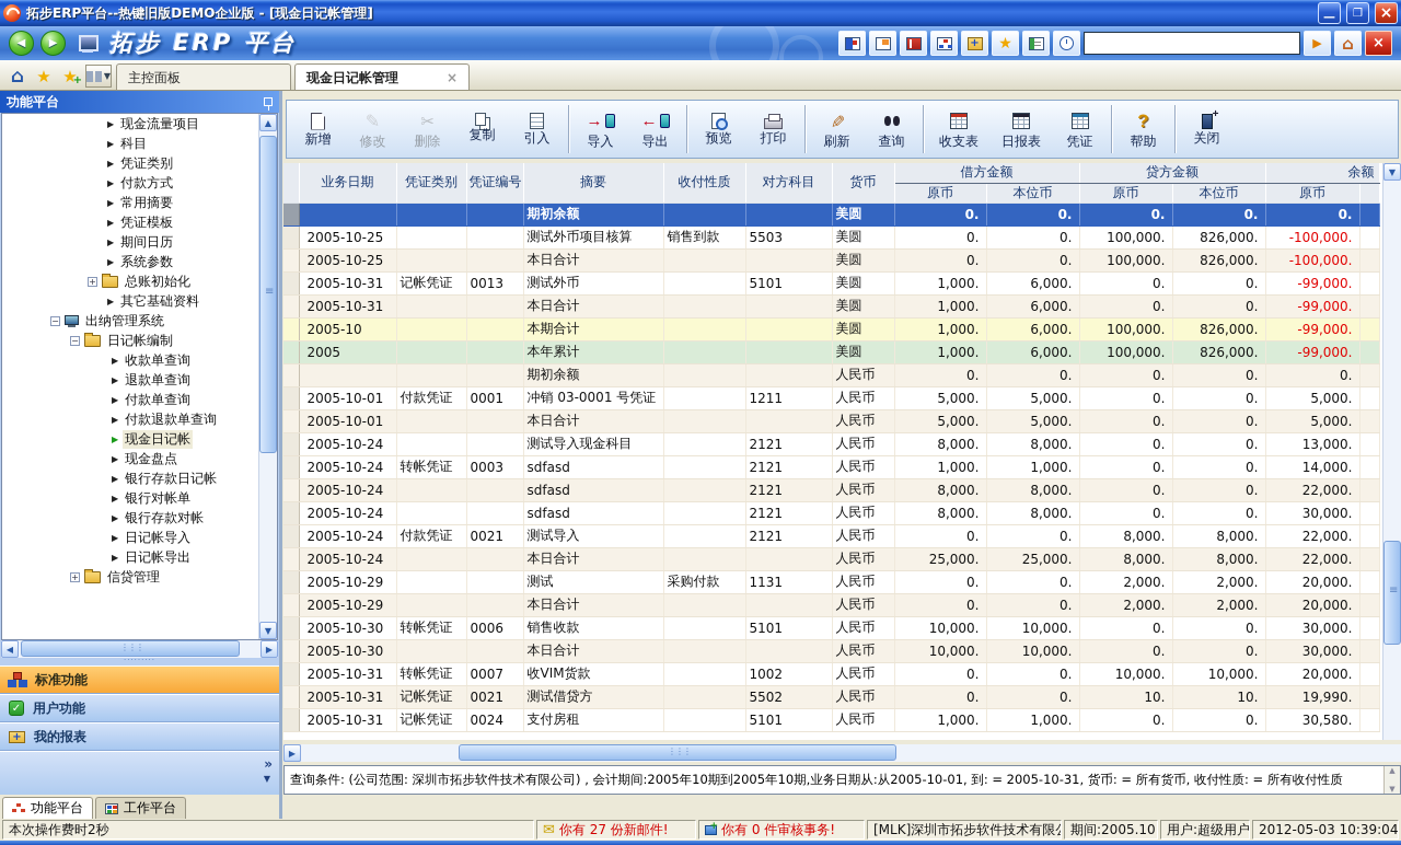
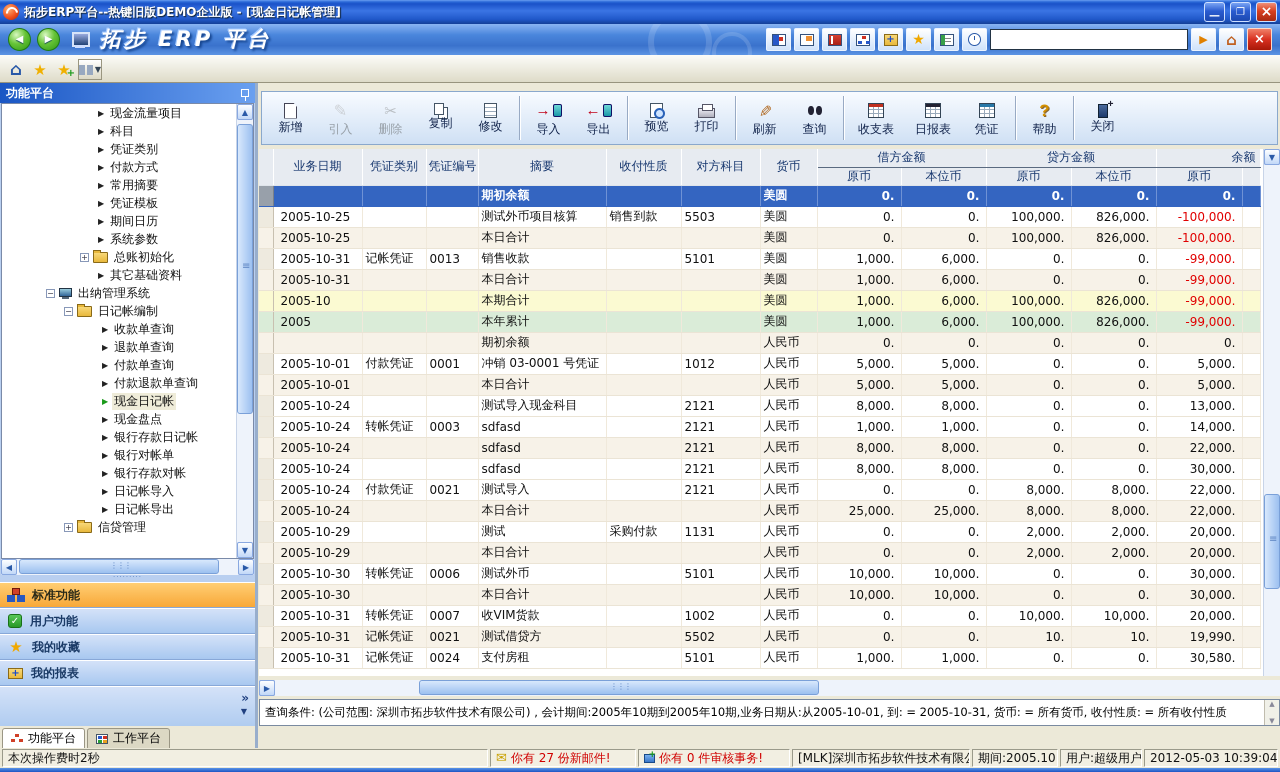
  拓步ERP平台--热键旧版DEMO企业版 - [现金日记帐管理]
  ◀
  ▶
  拓步 ERP 平台
  ⌂
  ★
  ★
  +
  ▼
- 主控面板
- 现金日记帐管理
- ×
  功能平台
  ▶
  现金流量项目
  ▶
  科目
  ▶
  凭证类别
  ▶
  付款方式
  ▶
  常用摘要
  ▶
  凭证模板
  ▶
  期间日历
  ▶
  系统参数
  +
  总账初始化
  ▶
  其它基础资料
  −
  出纳管理系统
  −
  日记帐编制
  ▶
  收款单查询
  ▶
  退款单查询
  ▶
  付款单查询
  ▶
  付款退款单查询
  ▶
  现金日记帐
  ▶
  现金盘点
  ▶
  银行存款日记帐
  ▶
  银行对帐单
  ▶
  银行存款对帐
  ▶
  日记帐导入
  ▶
  日记帐导出
  +
  信贷管理
  ▲
  ▼
  ◀
  ▶
  ·········
  标准功能
  用户功能
+ 我的收藏
  我的报表
  »
  ▼
  功能平台
  工作平台
  新增
- 修改
+ 引入
  删除
  复制
- 引入
+ 修改
  导入
  导出
  预览
  打印
  刷新
  查询
  收支表
  日报表
  凭证
  帮助
  关闭
  	业务日期	凭证类别	凭证编号	摘要	收付性质	对方科目	货币	借方金额	贷方金额	余额
  原币	本位币	原币	本位币	原币
  				期初余额			美圆	0.	0.	0.	0.	0.
  	2005-10-25			测试外币项目核算	销售到款	5503	美圆	0.	0.	100,000.	826,000.	-100,000.
  	2005-10-25			本日合计			美圆	0.	0.	100,000.	826,000.	-100,000.
- 	2005-10-31	记帐凭证	0013	测试外币		5101	美圆	1,000.	6,000.	0.	0.	-99,000.
+ 	2005-10-31	记帐凭证	0013	销售收款		5101	美圆	1,000.	6,000.	0.	0.	-99,000.
  	2005-10-31			本日合计			美圆	1,000.	6,000.	0.	0.	-99,000.
  	2005-10			本期合计			美圆	1,000.	6,000.	100,000.	826,000.	-99,000.
  	2005			本年累计			美圆	1,000.	6,000.	100,000.	826,000.	-99,000.
  				期初余额			人民币	0.	0.	0.	0.	0.
- 	2005-10-01	付款凭证	0001	冲销 03-0001 号凭证		1211	人民币	5,000.	5,000.	0.	0.	5,000.
+ 	2005-10-01	付款凭证	0001	冲销 03-0001 号凭证		1012	人民币	5,000.	5,000.	0.	0.	5,000.
  	2005-10-01			本日合计			人民币	5,000.	5,000.	0.	0.	5,000.
  	2005-10-24			测试导入现金科目		2121	人民币	8,000.	8,000.	0.	0.	13,000.
  	2005-10-24	转帐凭证	0003	sdfasd		2121	人民币	1,000.	1,000.	0.	0.	14,000.
  	2005-10-24			sdfasd		2121	人民币	8,000.	8,000.	0.	0.	22,000.
  	2005-10-24			sdfasd		2121	人民币	8,000.	8,000.	0.	0.	30,000.
  	2005-10-24	付款凭证	0021	测试导入		2121	人民币	0.	0.	8,000.	8,000.	22,000.
  	2005-10-24			本日合计			人民币	25,000.	25,000.	8,000.	8,000.	22,000.
  	2005-10-29			测试	采购付款	1131	人民币	0.	0.	2,000.	2,000.	20,000.
  	2005-10-29			本日合计			人民币	0.	0.	2,000.	2,000.	20,000.
- 	2005-10-30	转帐凭证	0006	销售收款		5101	人民币	10,000.	10,000.	0.	0.	30,000.
+ 	2005-10-30	转帐凭证	0006	测试外币		5101	人民币	10,000.	10,000.	0.	0.	30,000.
  	2005-10-30			本日合计			人民币	10,000.	10,000.	0.	0.	30,000.
  	2005-10-31	转帐凭证	0007	收VIM货款		1002	人民币	0.	0.	10,000.	10,000.	20,000.
  	2005-10-31	记帐凭证	0021	测试借贷方		5502	人民币	0.	0.	10.	10.	19,990.
  	2005-10-31	记帐凭证	0024	支付房租		5101	人民币	1,000.	1,000.	0.	0.	30,580.
  ▼
  ▶
  查询条件: (公司范围: 深圳市拓步软件技术有限公司) , 会计期间:2005年10期到2005年10期,业务日期从:从2005-10-01, 到: = 2005-10-31, 货币: = 所有货币, 收付性质: = 所有收付性质
  ▲
  ▼
  本次操作费时2秒
  你有 27 份新邮件!
  你有 0 件审核事务!
  [MLK]深圳市拓步软件技术有限
  期间:2005.10
  用户:超级用户
  2012-05-03 10:39:04
